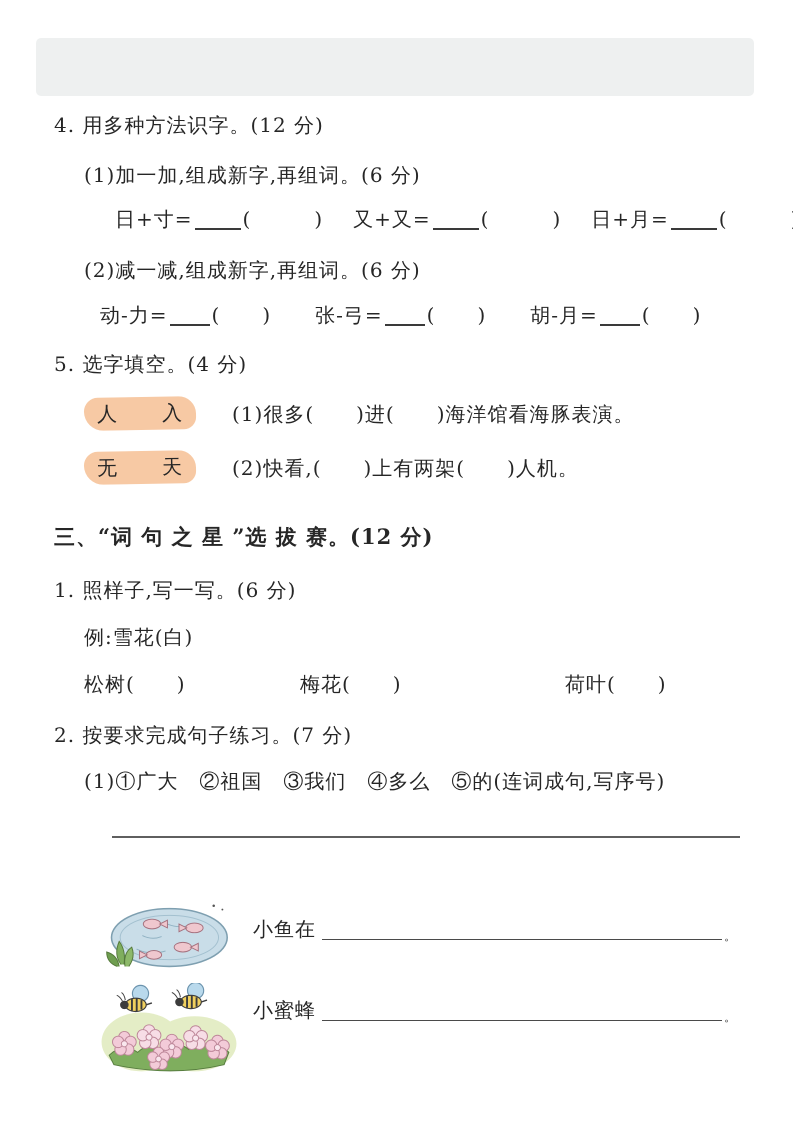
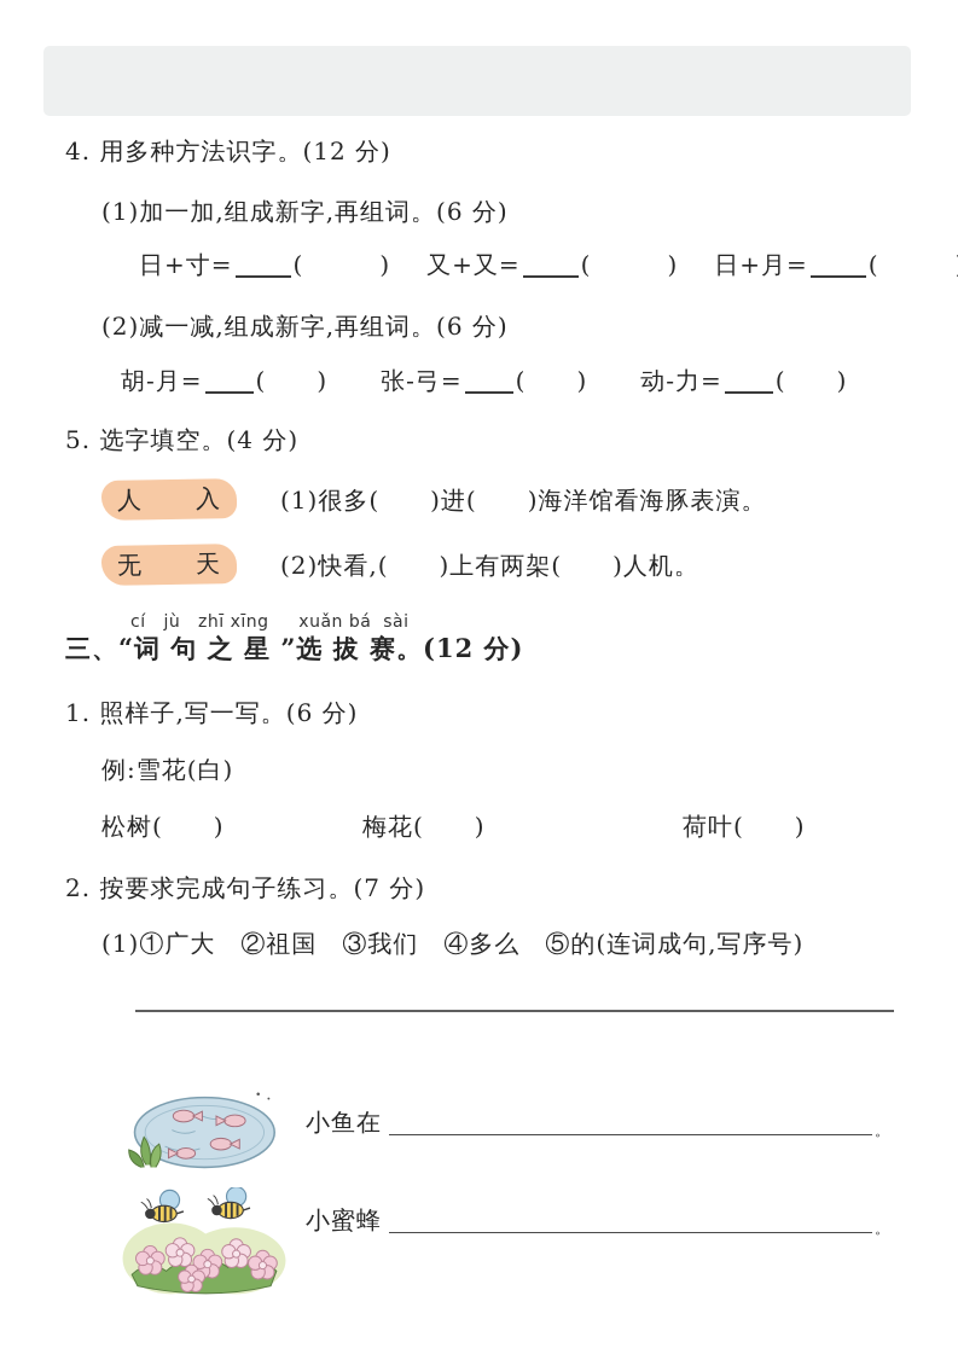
  4. 用多种方法识字。(12 分)
  (1)加一加,组成新字,再组词。(6 分)
  日+寸=
  ( )
  又+又=
  ( )
  日+月=
  (2)减一减,组成新字,再组词。(6 分)
- 动-力=
+ 胡-月=
  ( )
  张-弓=
  ( )
- 胡-月=
+ 动-力=
  ( )
  5. 选字填空。(4 分)
  人
  入
  (1)很多( )进( )海洋馆看海豚表演。
  无
  天
  (2)快看,( )上有两架( )人机。
+ cí jù zhī xīng xuǎn bá sài
  三、“词 句 之 星 ”选 拔 赛。(12 分)
  1. 照样子,写一写。(6 分)
  例:雪花(白)
  松树( )
  梅花( )
  荷叶( )
  2. 按要求完成句子练习。(7 分)
  (1)①广大 ②祖国 ③我们 ④多么 ⑤的(连词成句,写序号)
  小鱼在
  。
  小蜜蜂
  。
